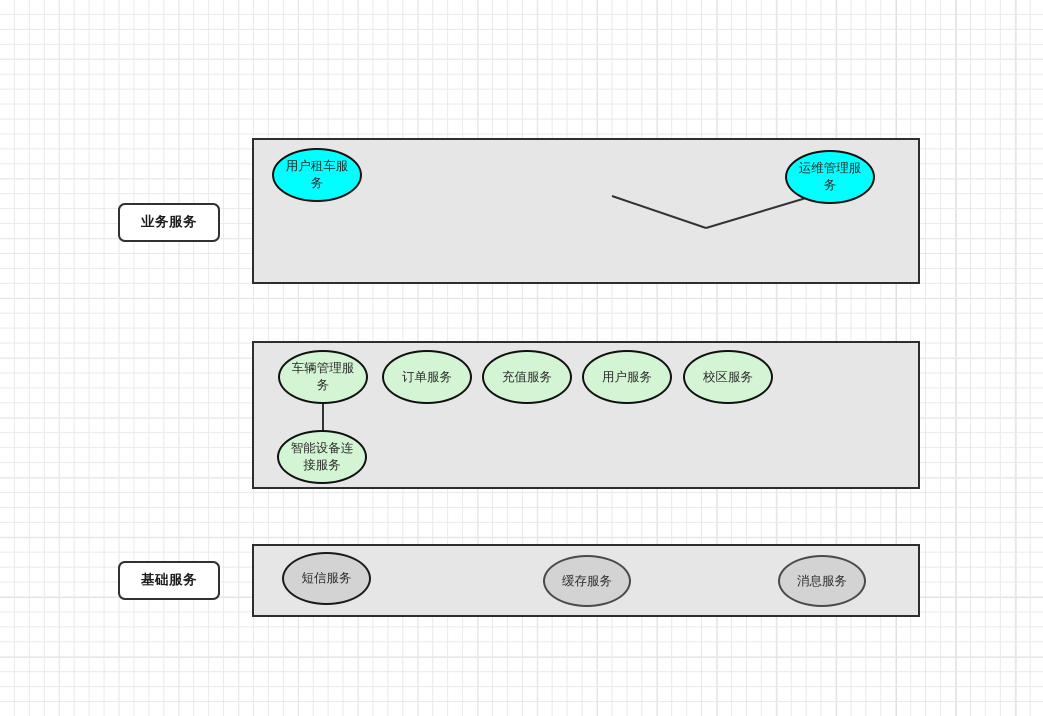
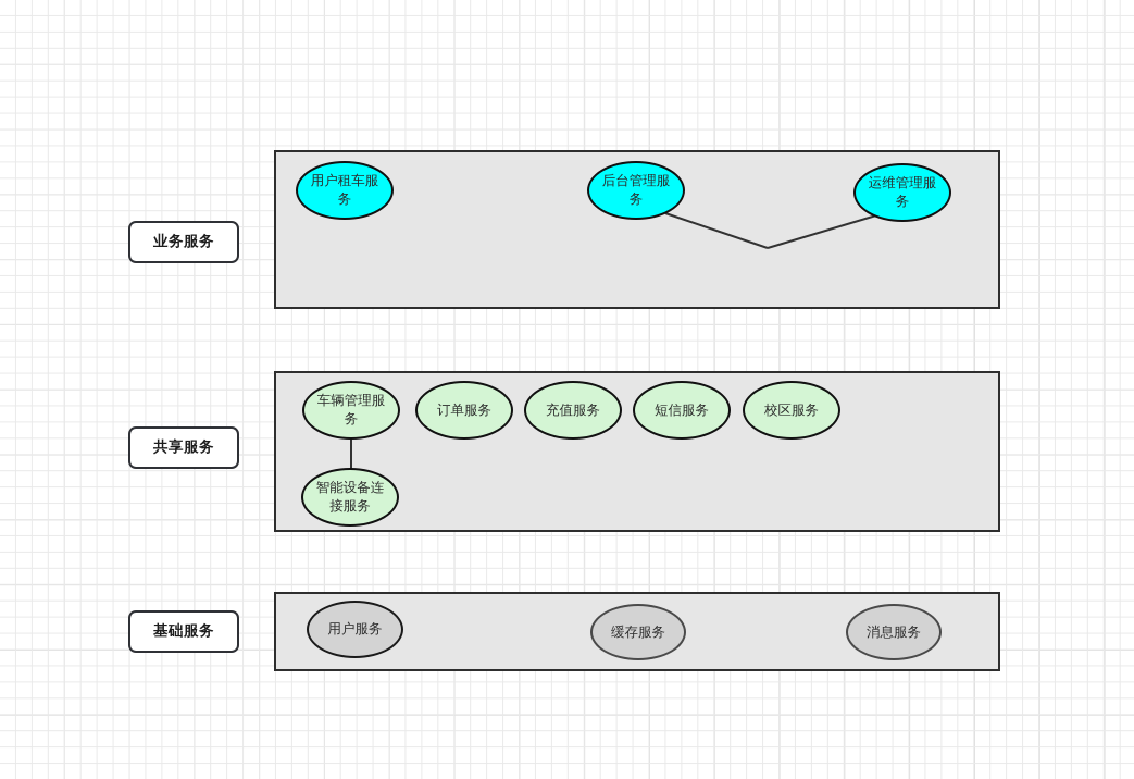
  业务服务
  用户租车服务
+ 后台管理服务
  运维管理服务
+ 共享服务
  车辆管理服务
  订单服务
  充值服务
- 用户服务
+ 短信服务
  校区服务
  智能设备连接服务
  基础服务
- 短信服务
+ 用户服务
  缓存服务
  消息服务
